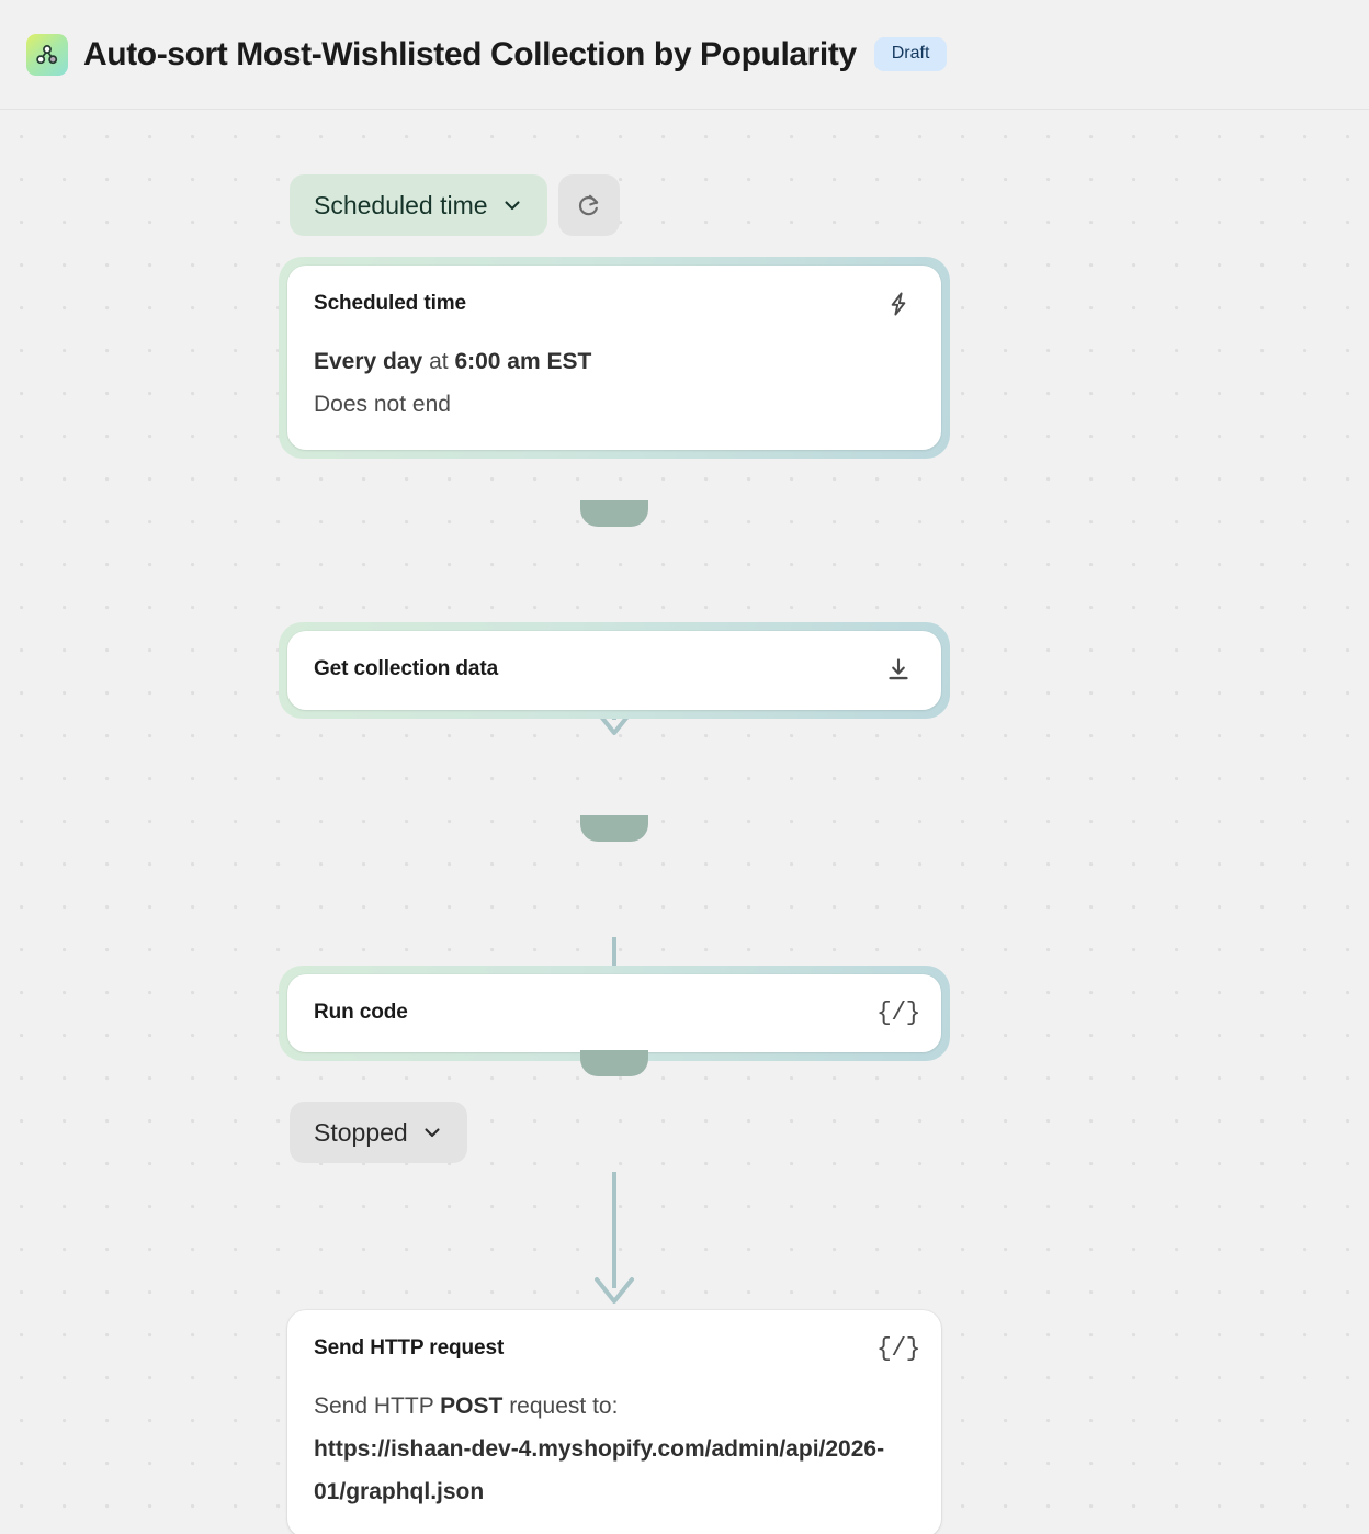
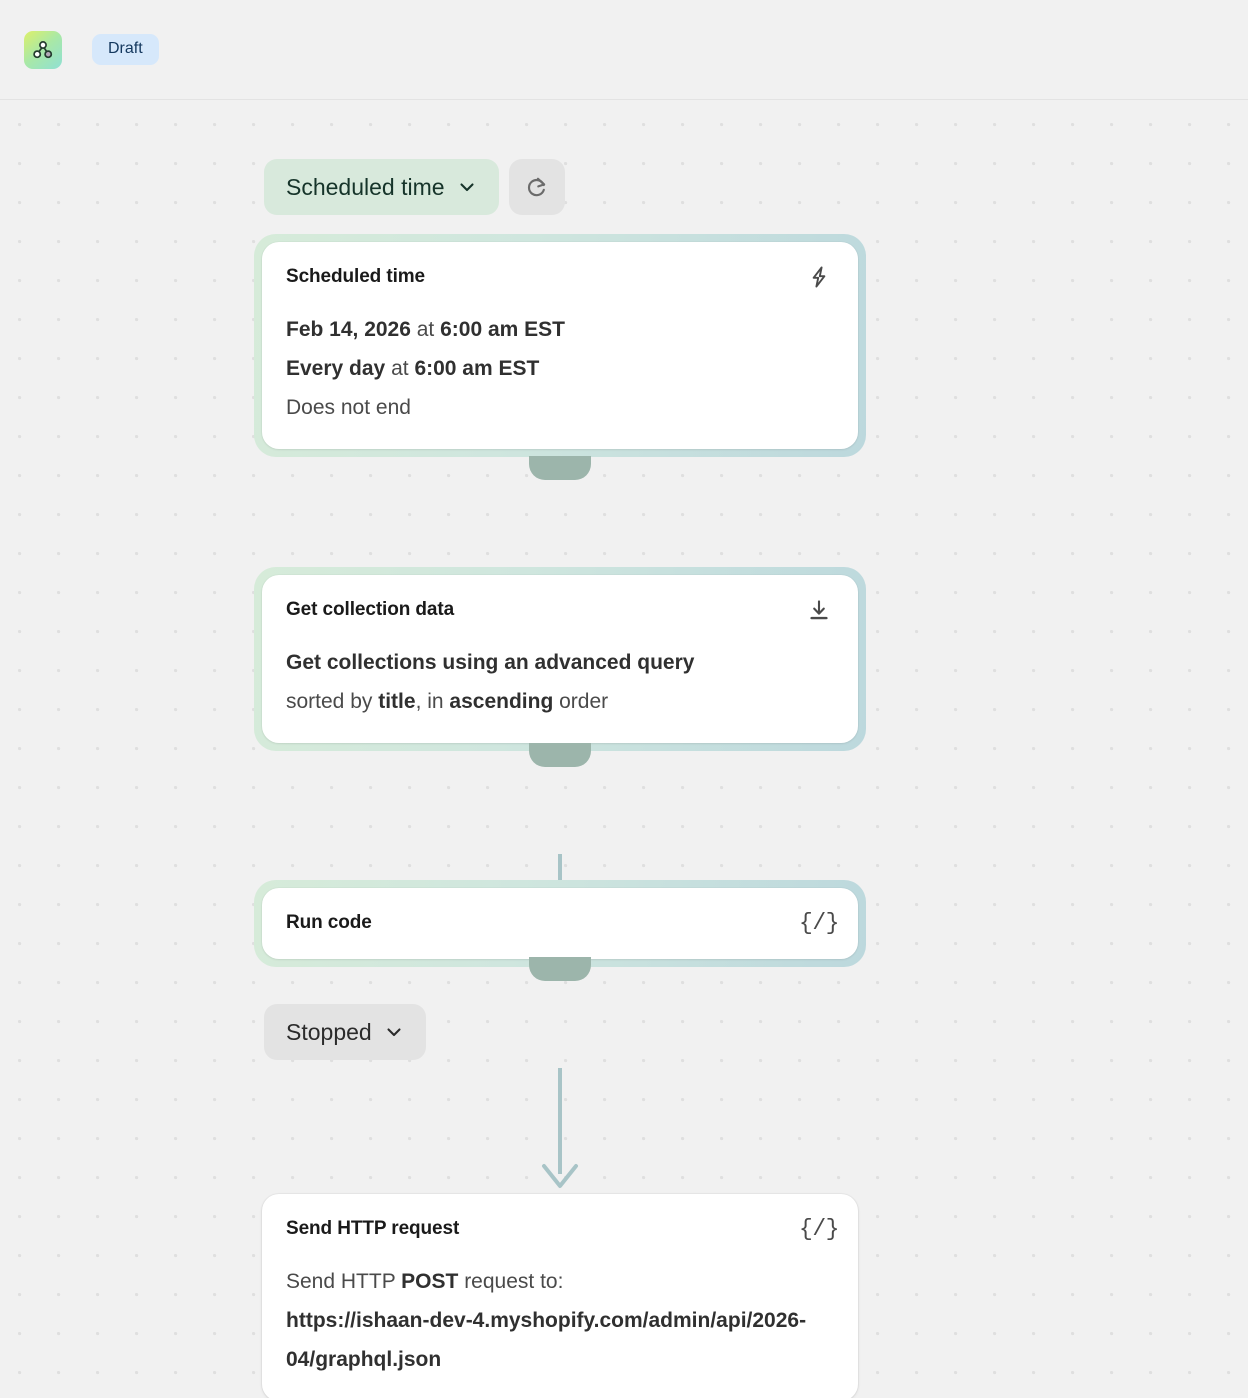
- Auto-sort Most-Wishlisted Collection by Popularity
  Draft
  Scheduled time
  Scheduled time
+ Feb 14, 2026 at 6:00 am EST
  Every day at 6:00 am EST
  Does not end
  Get collection data
+ Get collections using an advanced query
+ sorted by title, in ascending order
  Run code
  {/}
  Stopped
  Send HTTP request
  {/}
  Send HTTP POST request to:
- https://ishaan-dev-4.myshopify.com/admin/api/2026-01/graphql.json
+ https://ishaan-dev-4.myshopify.com/admin/api/2026-04/graphql.json
